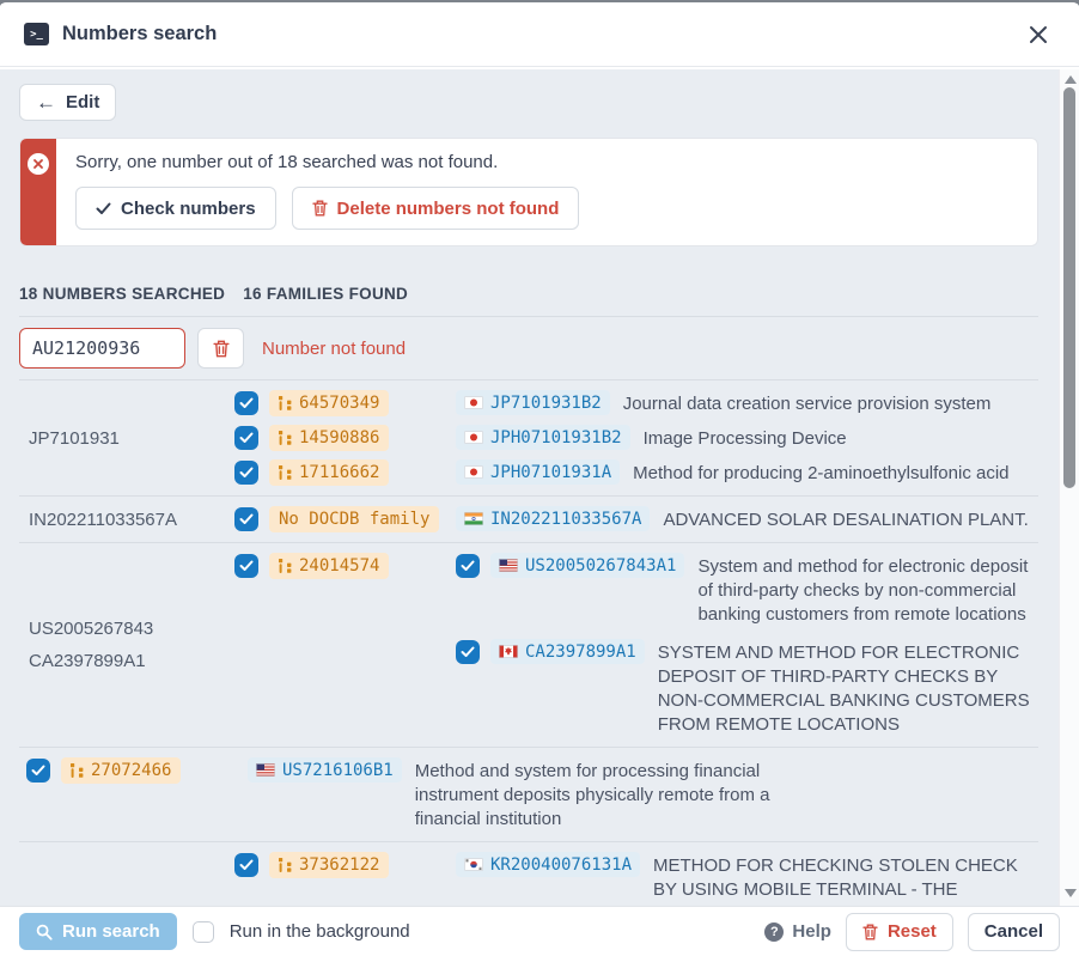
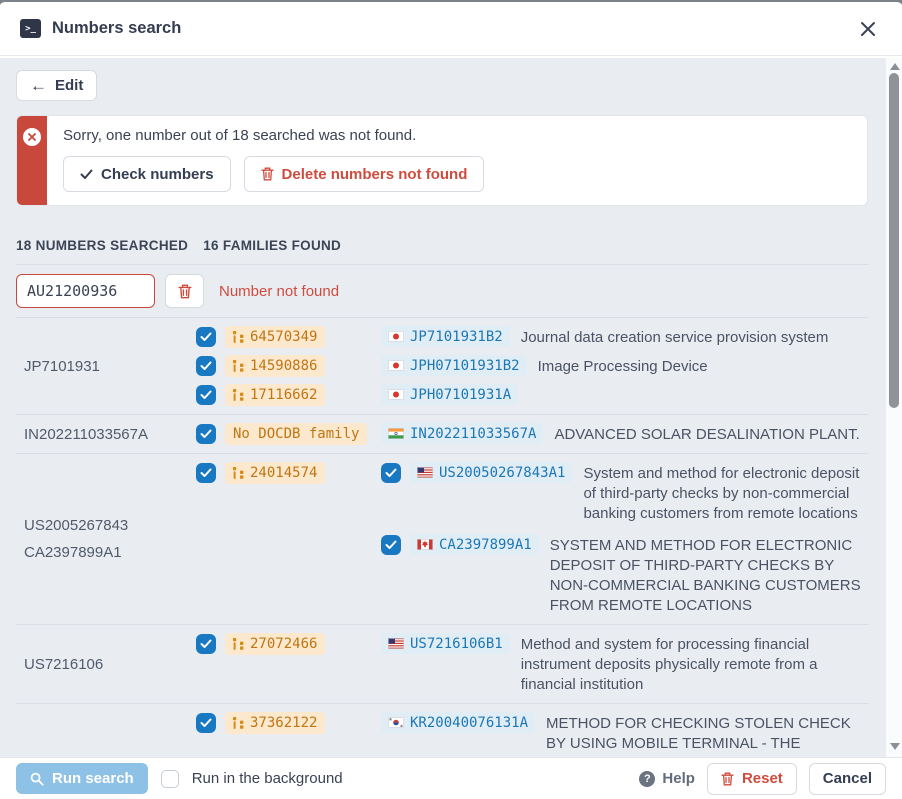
  >_
  Numbers search
  ←
  Edit
  Sorry, one number out of 18 searched was not found.
  Check numbers
  Delete numbers not found
  18 NUMBERS SEARCHED
  16 FAMILIES FOUND
  AU21200936
  Number not found
  JP7101931
  64570349
  JP7101931B2
  Journal data creation service provision system
  14590886
  JPH07101931B2
  Image Processing Device
  17116662
  JPH07101931A
- Method for producing 2-aminoethylsulfonic acid
  IN202211033567A
  No DOCDB family
  IN202211033567A
  ADVANCED SOLAR DESALINATION PLANT.
  US2005267843
  CA2397899A1
  24014574
  US20050267843A1
  System and method for electronic deposit of third-party checks by non-commercial banking customers from remote locations
  CA2397899A1
  SYSTEM AND METHOD FOR ELECTRONIC DEPOSIT OF THIRD-PARTY CHECKS BY NON-COMMERCIAL BANKING CUSTOMERS FROM REMOTE LOCATIONS
+ US7216106
  27072466
  US7216106B1
  Method and system for processing financial instrument deposits physically remote from a financial institution
  37362122
  KR20040076131A
  Run search
  Run in the background
  ?
  Help
  Reset
  Cancel
